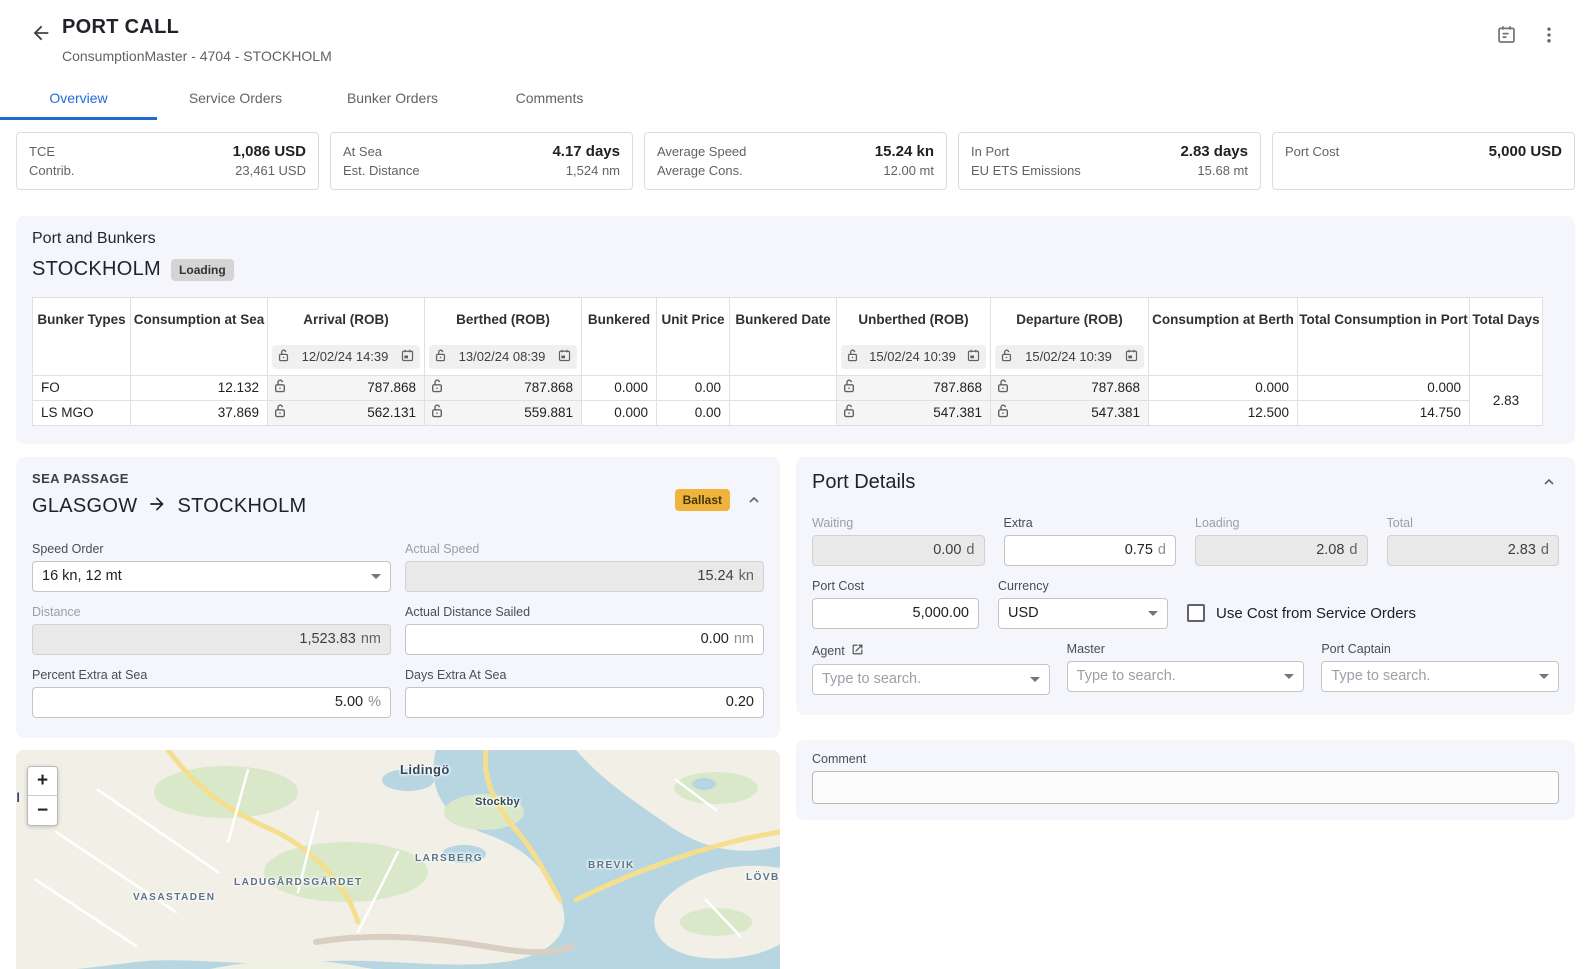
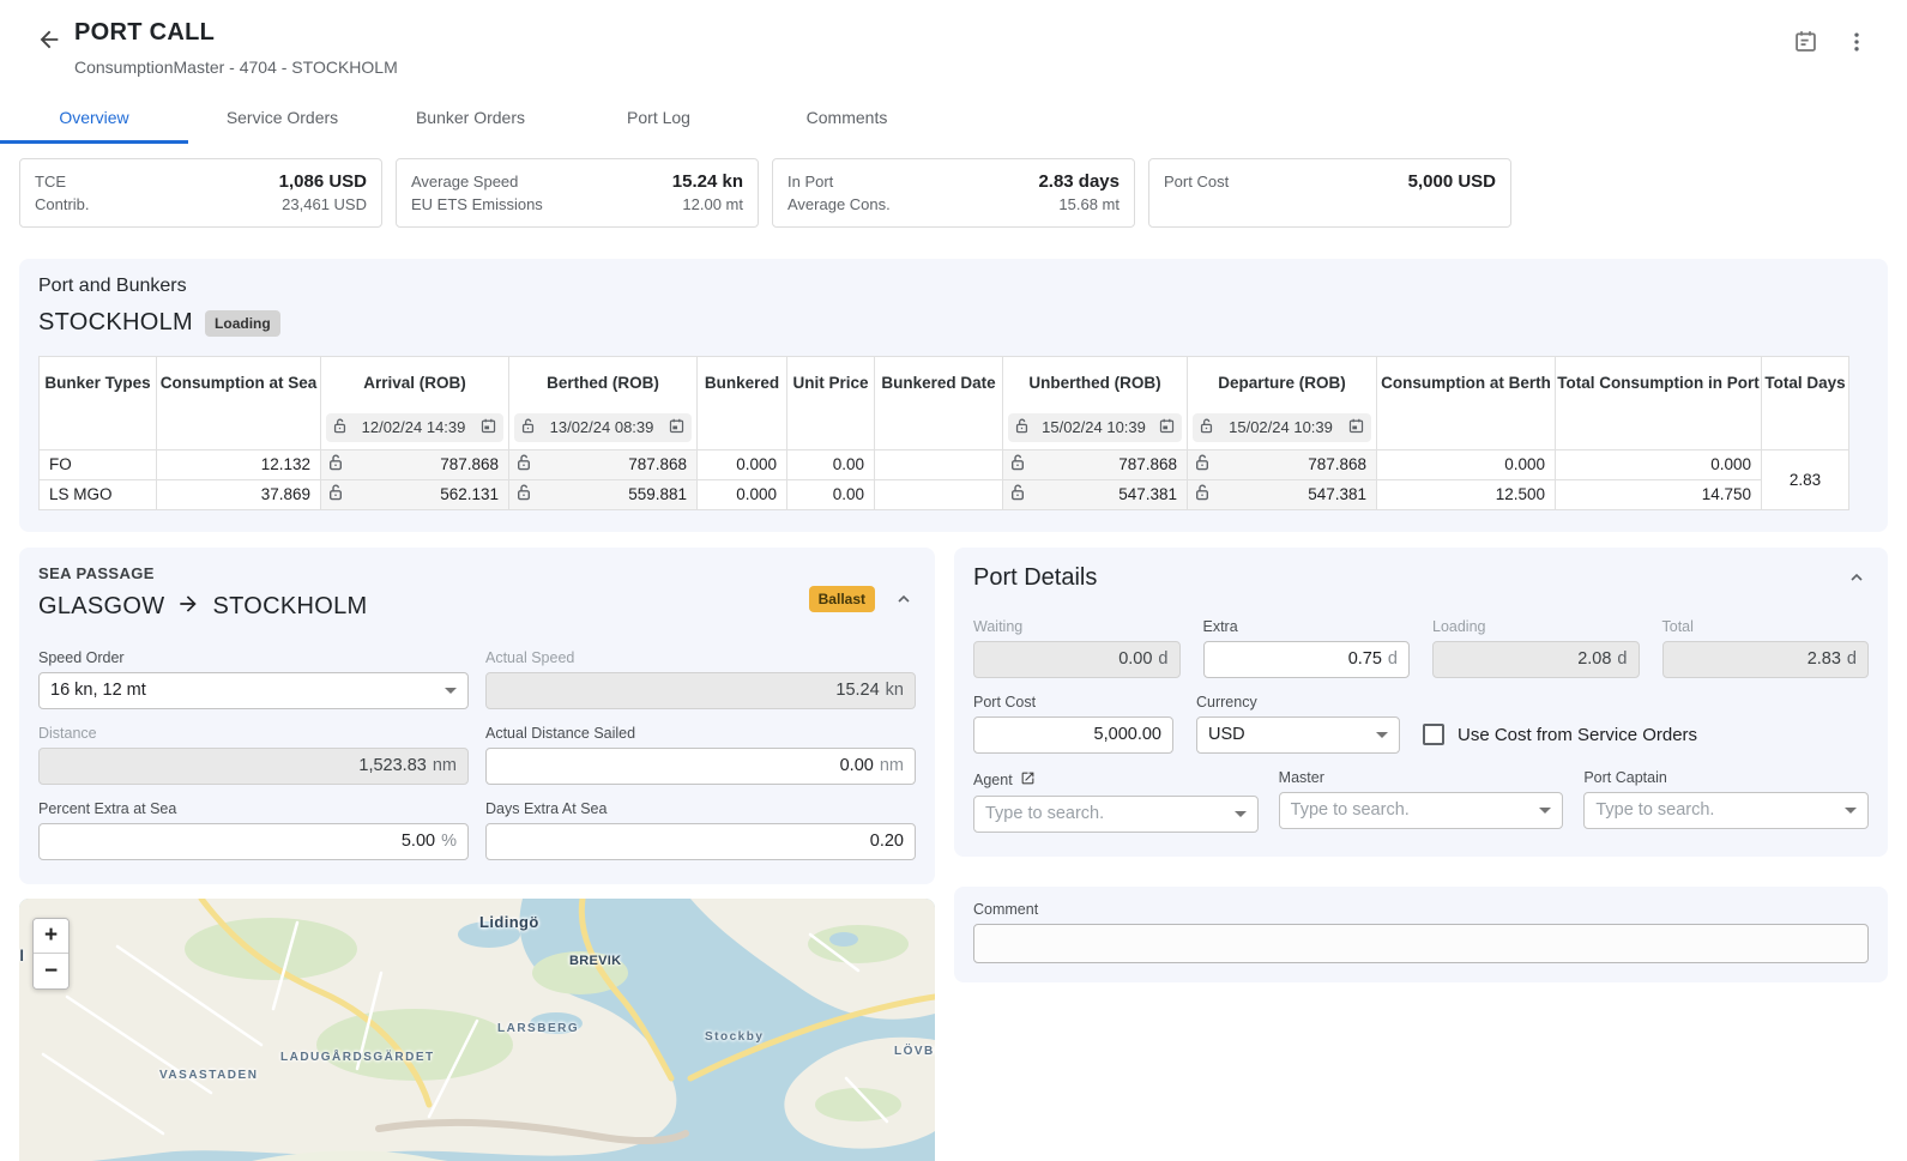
  PORT CALL
  ConsumptionMaster - 4704 - STOCKHOLM
  Overview
  Service Orders
  Bunker Orders
+ Port Log
  Comments
  TCE
  1,086 USD
  Contrib.
  23,461 USD
- At Sea
- 4.17 days
- Est. Distance
- 1,524 nm
  Average Speed
  15.24 kn
- Average Cons.
+ EU ETS Emissions
  12.00 mt
  In Port
  2.83 days
- EU ETS Emissions
+ Average Cons.
  15.68 mt
  Port Cost
  5,000 USD
  Port and Bunkers
  STOCKHOLM
  Loading
  Bunker Types	Consumption at Sea	Arrival (ROB)	Berthed (ROB)	Bunkered	Unit Price	Bunkered Date	Unberthed (ROB)	Departure (ROB)	Consumption at Berth	Total Consumption in Port	Total Days
  12/02/24 14:39	13/02/24 08:39	15/02/24 10:39	15/02/24 10:39
  FO	12.132	787.868	787.868	0.000	0.00		787.868	787.868	0.000	0.000	2.83
  LS MGO	37.869	562.131	559.881	0.000	0.00		547.381	547.381	12.500	14.750
  SEA PASSAGE
  GLASGOW
  STOCKHOLM
  Ballast
  Speed Order
  16 kn, 12 mt
  Actual Speed
  15.24
  kn
  Distance
  1,523.83
  nm
  Actual Distance Sailed
  0.00
  nm
  Percent Extra at Sea
  5.00
  %
  Days Extra At Sea
  0.20
  Lidingö
- Stockby
+ BREVIK
  LARSBERG
- BREVIK
+ Stockby
  VASASTADEN
  LADUGÅRDSGÄRDET
  +
  −
  Port Details
  Waiting
  0.00
  d
  Extra
  0.75
  d
  Loading
  2.08
  d
  Total
  2.83
  d
  Port Cost
  5,000.00
  Currency
  USD
  Use Cost from Service Orders
  Agent
  Type to search.
  Master
  Type to search.
  Port Captain
  Type to search.
  Comment
